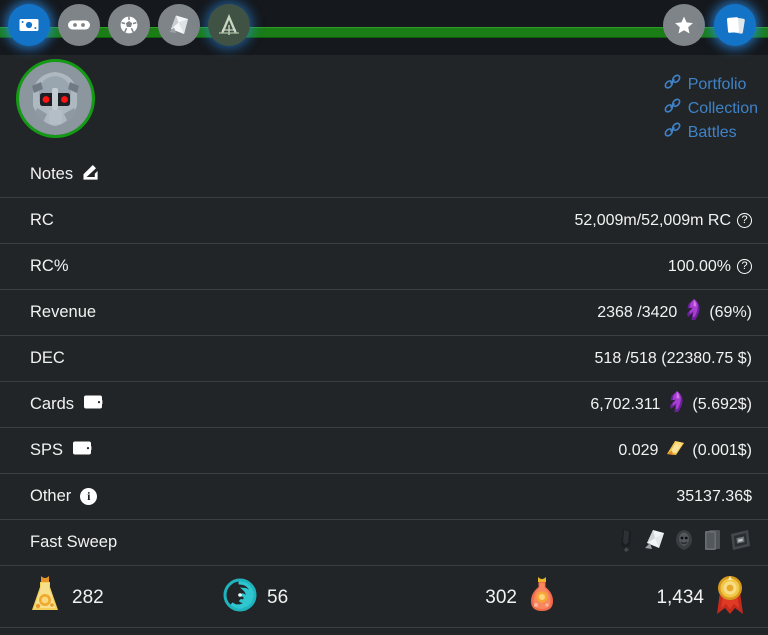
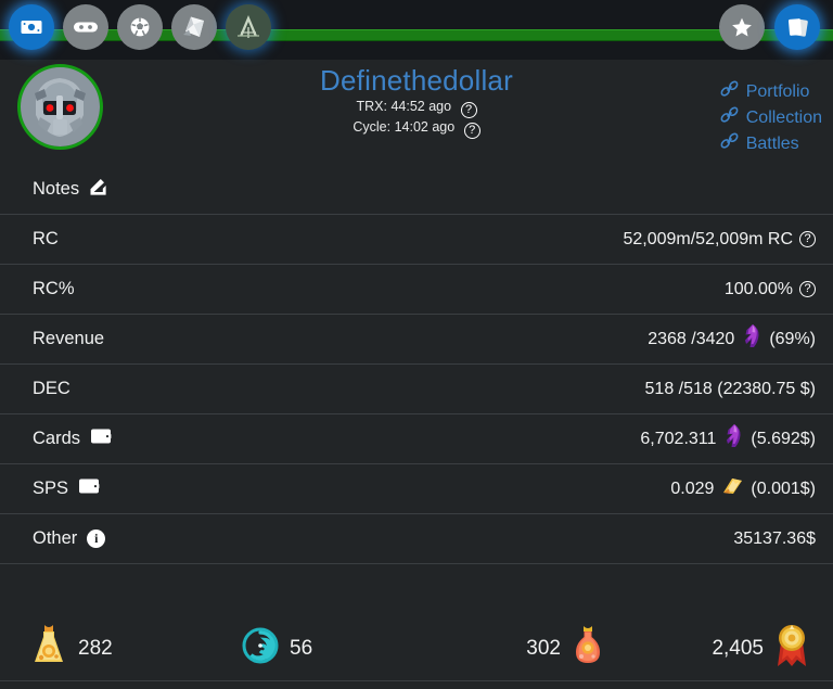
+ Definethedollar
+ TRX: 44:52 ago ?
+ Cycle: 14:02 ago ?
  Portfolio
  Collection
  Battles
  Notes
  RC
  52,009m/52,009m RC
  ?
  RC%
  100.00%
  ?
  Revenue
  2368 /3420
  (69%)
  DEC
  518 /518 (22380.75 $)
  Cards
  6,702.311
  (5.692$)
  SPS
  0.029
  (0.001$)
  Other
  i
  35137.36$
- Fast Sweep
  282
  56
  302
- 1,434
+ 2,405
